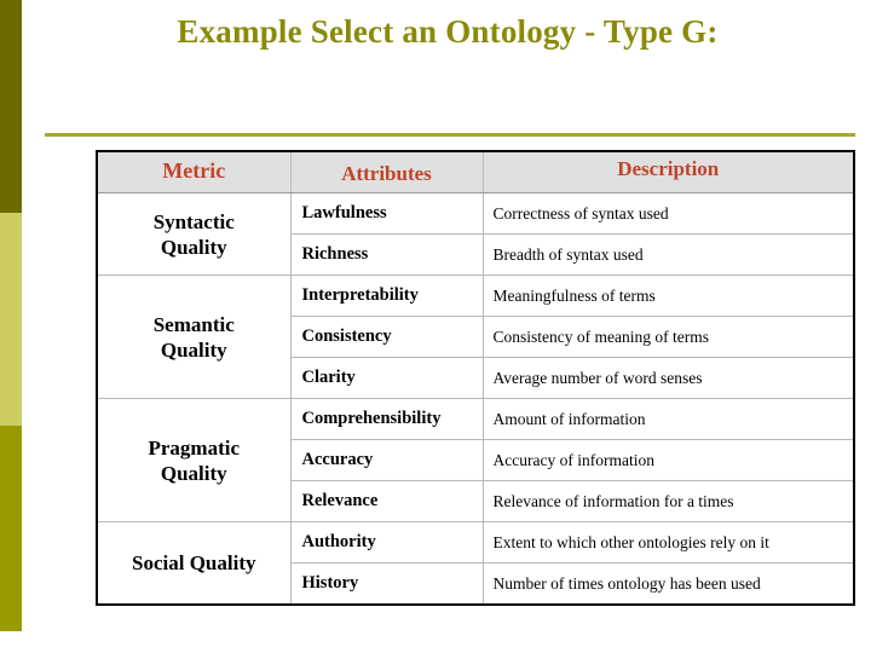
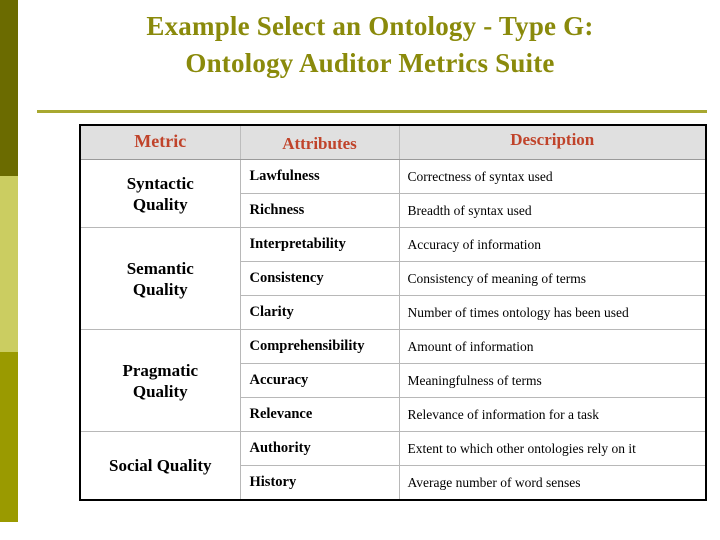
  Example Select an Ontology - Type G:
+ Ontology Auditor Metrics Suite
  Metric	Attributes	Description
  SyntacticQuality	Lawfulness	Correctness of syntax used
  Richness	Breadth of syntax used
- SemanticQuality	Interpretability	Meaningfulness of terms
+ SemanticQuality	Interpretability	Accuracy of information
  Consistency	Consistency of meaning of terms
- Clarity	Average number of word senses
+ Clarity	Number of times ontology has been used
  PragmaticQuality	Comprehensibility	Amount of information
- Accuracy	Accuracy of information
+ Accuracy	Meaningfulness of terms
- Relevance	Relevance of information for a times
+ Relevance	Relevance of information for a task
  Social Quality	Authority	Extent to which other ontologies rely on it
- History	Number of times ontology has been used
+ History	Average number of word senses
